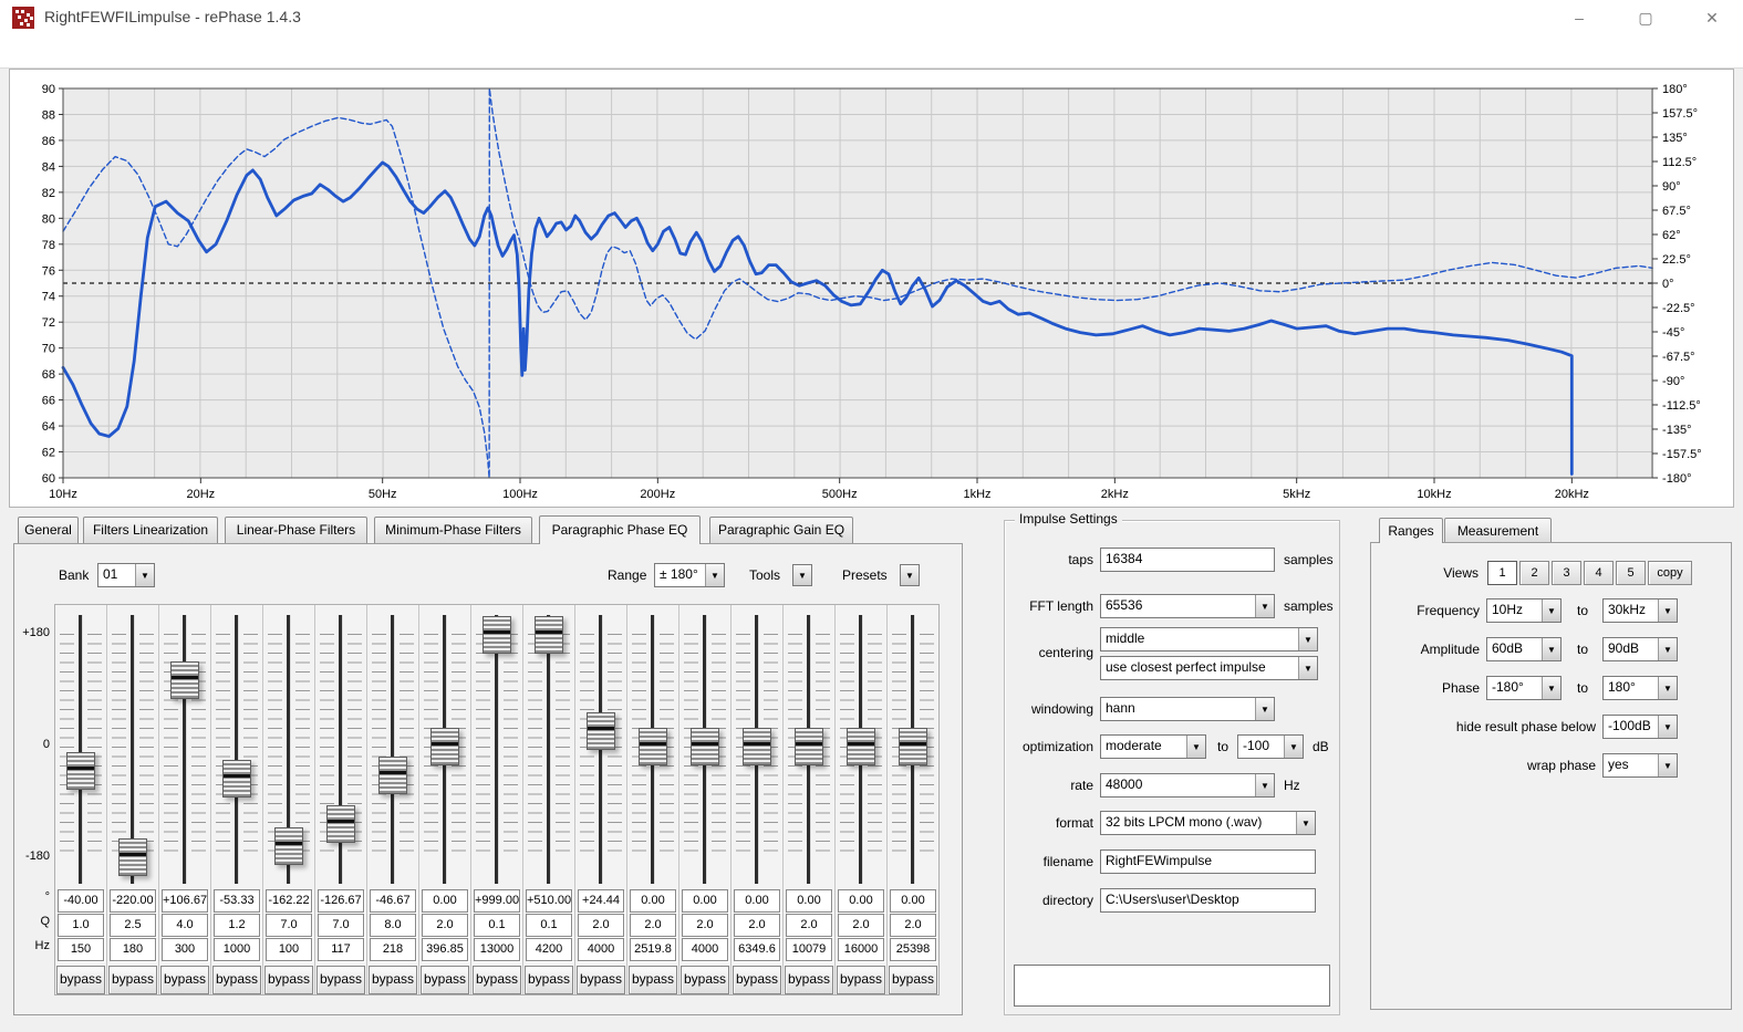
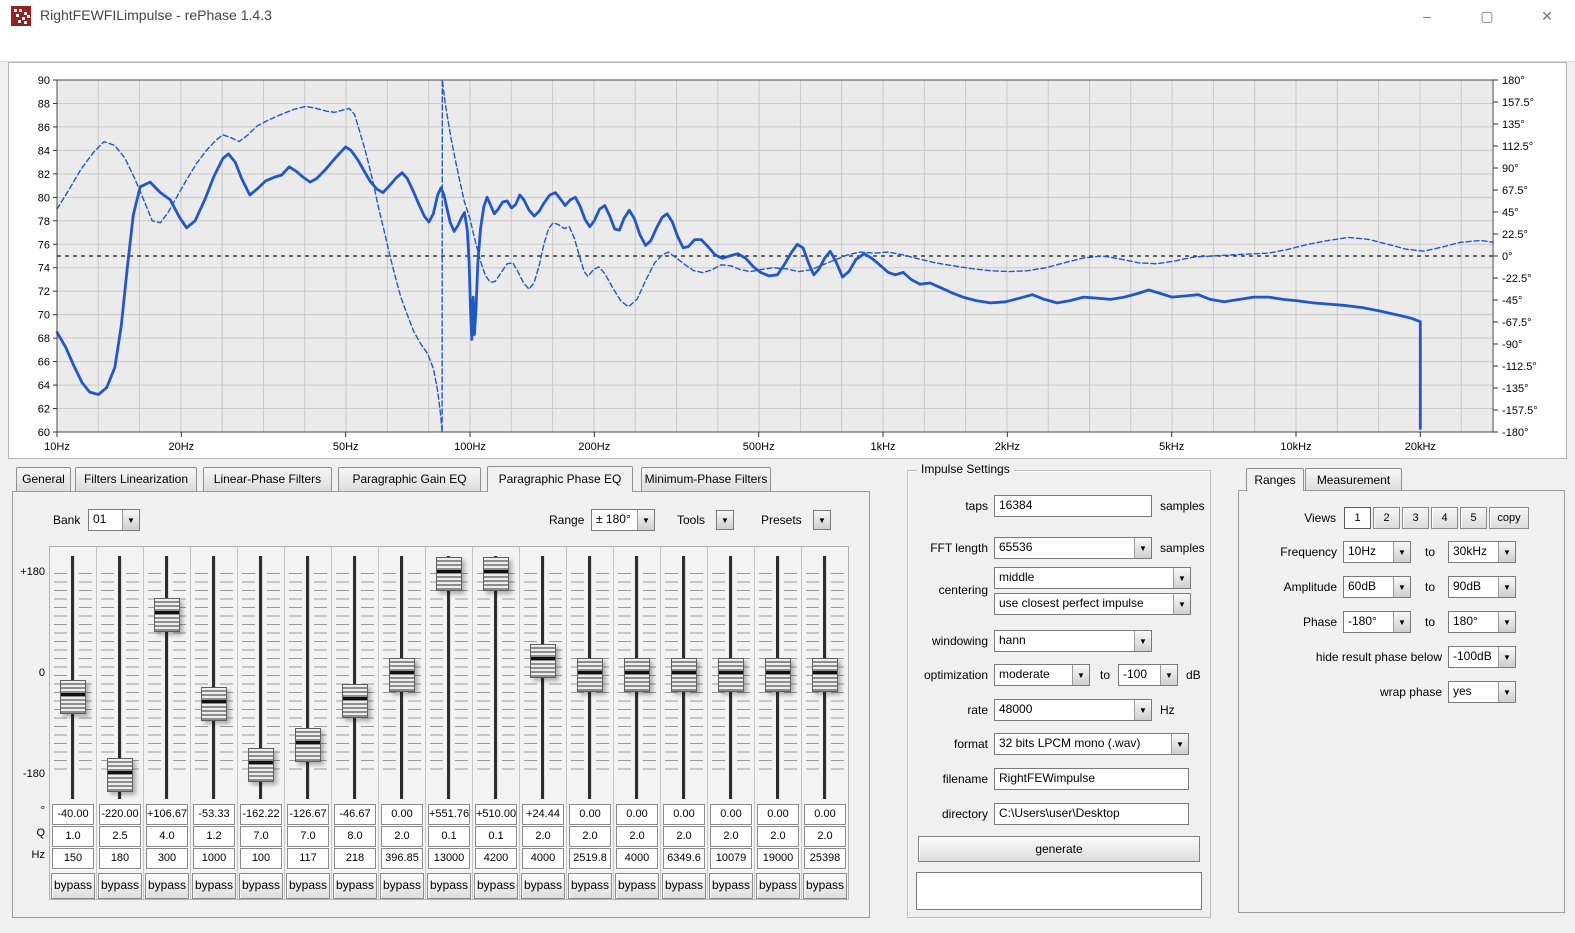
  RightFEWFILimpulse - rePhase 1.4.3
  –
  ▢
  ✕
  90
  88
  86
  84
  82
  80
  78
  76
  74
  72
  70
  68
  66
  64
  62
  60
  180°
  157.5°
  135°
  112.5°
  90°
  67.5°
- 62°
+ 45°
  22.5°
  0°
  -22.5°
  -45°
  -67.5°
  -90°
  -112.5°
  -135°
  -157.5°
  -180°
  10Hz
  20Hz
  50Hz
  100Hz
  200Hz
  500Hz
  1kHz
  2kHz
  5kHz
  10kHz
  20kHz
  General
  Filters Linearization
  Linear-Phase Filters
- Minimum-Phase Filters
+ Paragraphic Gain EQ
  Paragraphic Phase EQ
- Paragraphic Gain EQ
+ Minimum-Phase Filters
  Bank
  01
  ▼
  Range
  ± 180°
  ▼
  Tools
  ▼
  Presets
  ▼
  +180
  0
  -180
  °
  Q
  Hz
  -40.00
  1.0
  150
  bypass
  -220.00
  2.5
  180
  bypass
  +106.67
  4.0
  300
  bypass
  -53.33
  1.2
  1000
  bypass
  -162.22
  7.0
  100
  bypass
  -126.67
  7.0
  117
  bypass
  -46.67
  8.0
  218
  bypass
  0.00
  2.0
  396.85
  bypass
- +999.00
+ +551.76
  0.1
  13000
  bypass
  +510.00
  0.1
  4200
  bypass
  +24.44
  2.0
  4000
  bypass
  0.00
  2.0
  2519.8
  bypass
  0.00
  2.0
  4000
  bypass
  0.00
  2.0
  6349.6
  bypass
  0.00
  2.0
  10079
  bypass
  0.00
  2.0
- 16000
+ 19000
  bypass
  0.00
  2.0
  25398
  bypass
  Impulse Settings
  taps
  16384
  samples
  FFT length
  65536
  ▼
  samples
  centering
  middle
  ▼
  use closest perfect impulse
  ▼
  windowing
  hann
  ▼
  optimization
  moderate
  ▼
  to
  -100
  ▼
  dB
  rate
  48000
  ▼
  Hz
  format
  32 bits LPCM mono (.wav)
  ▼
  filename
  RightFEWimpulse
  directory
  C:\Users\user\Desktop
+ generate
  Ranges
  Measurement
  Views
  1
  2
  3
  4
  5
  copy
  Frequency
  10Hz
  ▼
  to
  30kHz
  ▼
  Amplitude
  60dB
  ▼
  to
  90dB
  ▼
  Phase
  -180°
  ▼
  to
  180°
  ▼
  hide result phase below
  -100dB
  ▼
  wrap phase
  yes
  ▼
